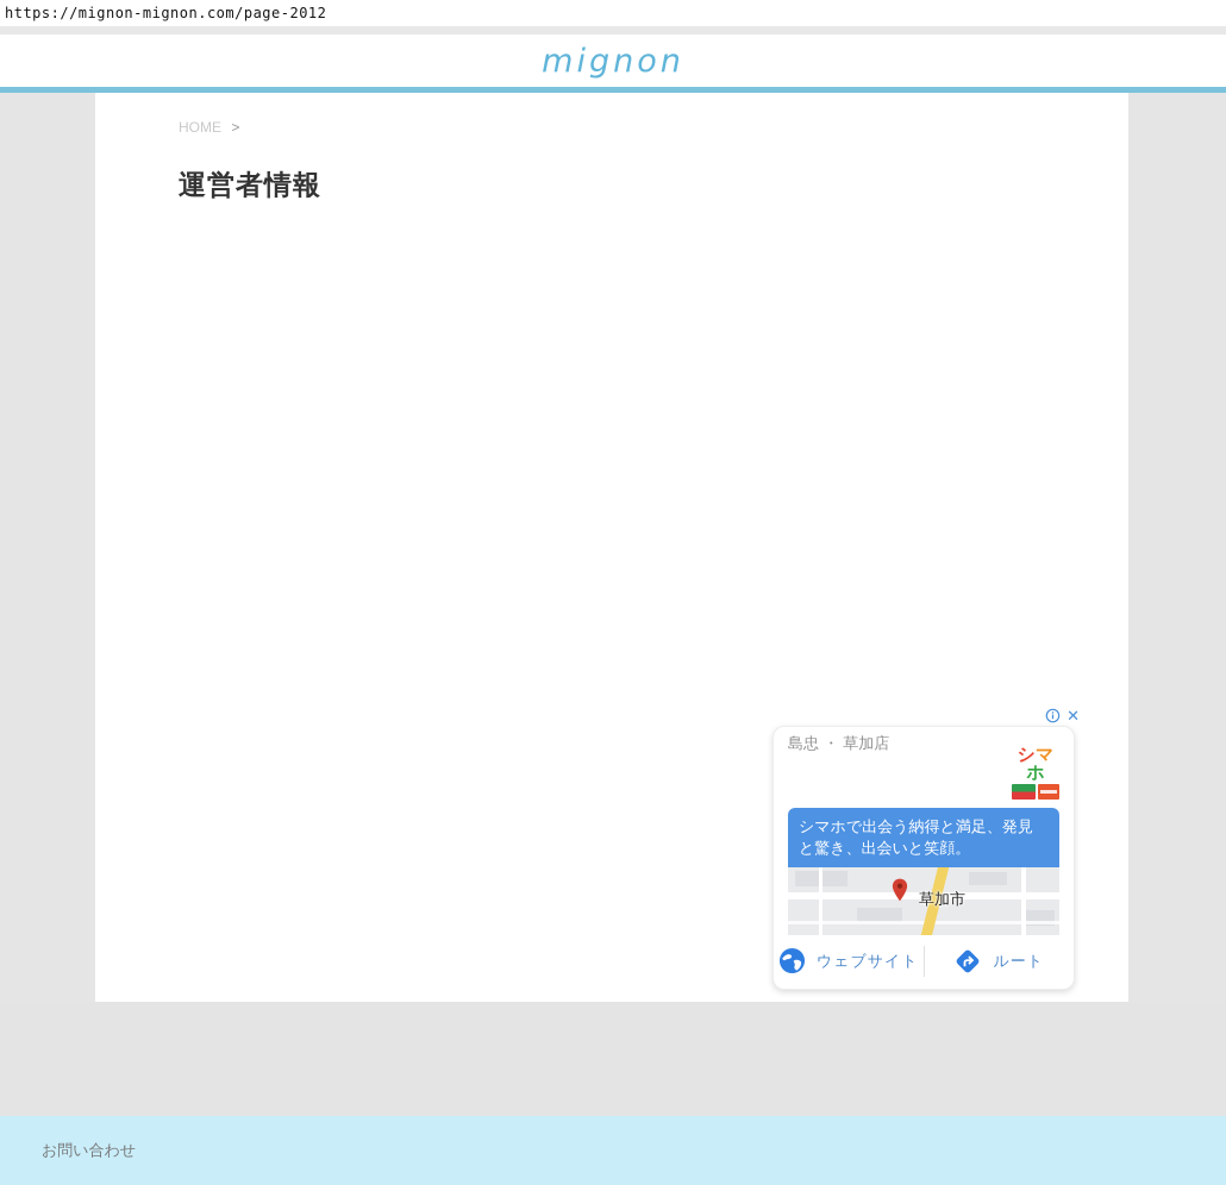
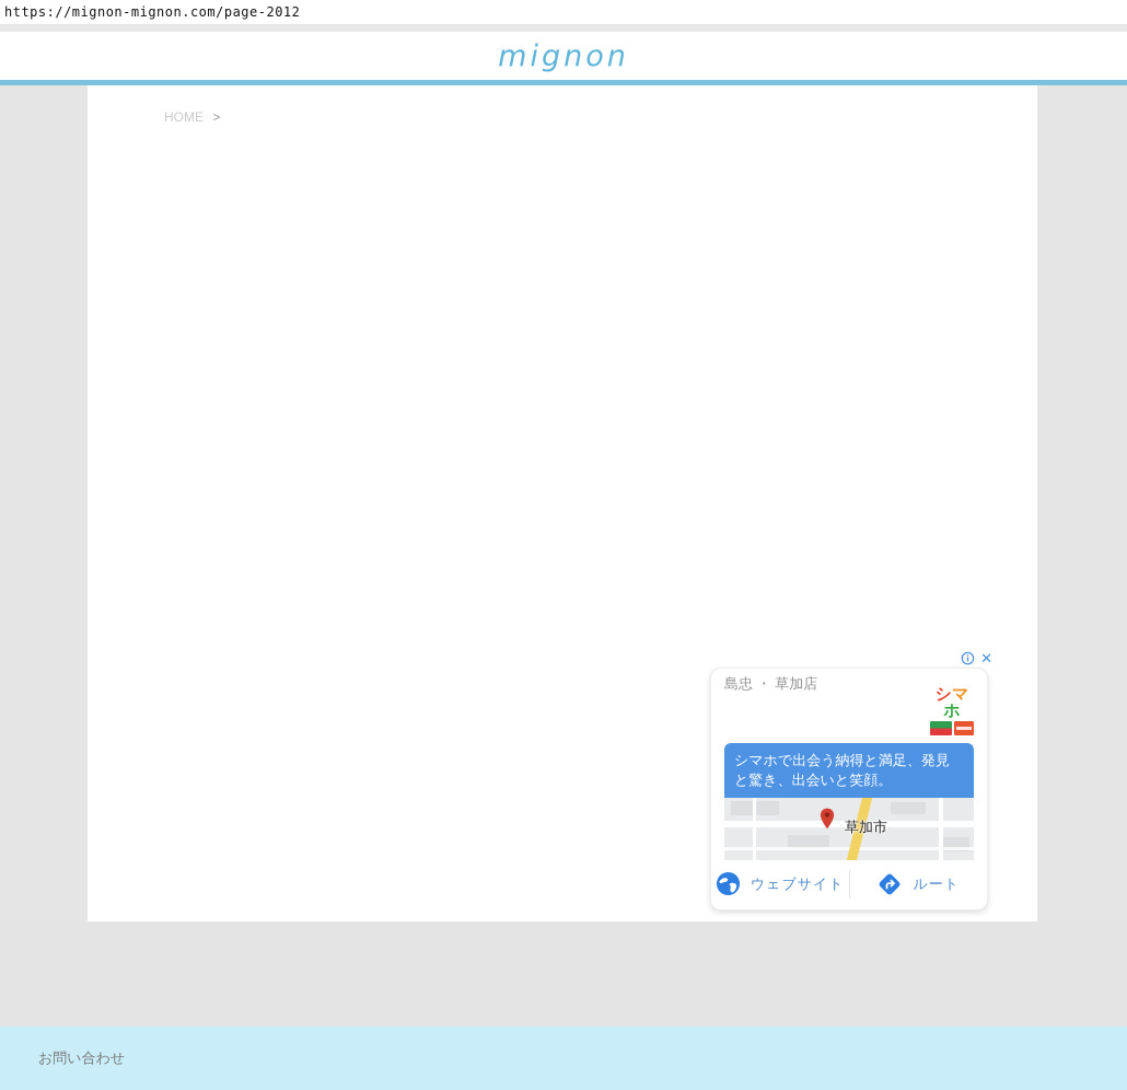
  https://mignon-mignon.com/page-2012
  mignon
  HOME >
- 運営者情報
  ✕
  島忠 ・ 草加店
  シマホ
  シマホで出会う納得と満足、発見と驚き、出会いと笑顔。
  草加市
  ウェブサイト
  ルート
  お問い合わせ
